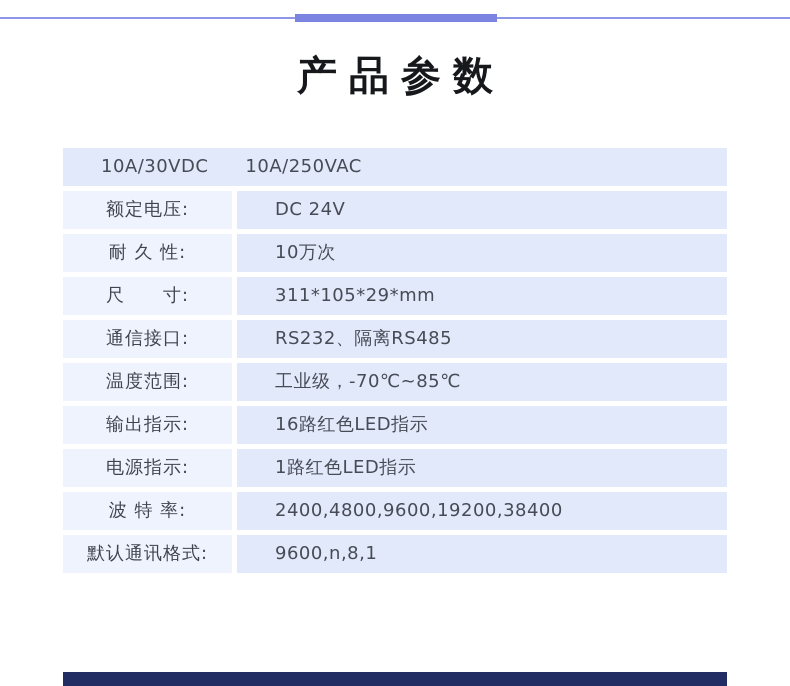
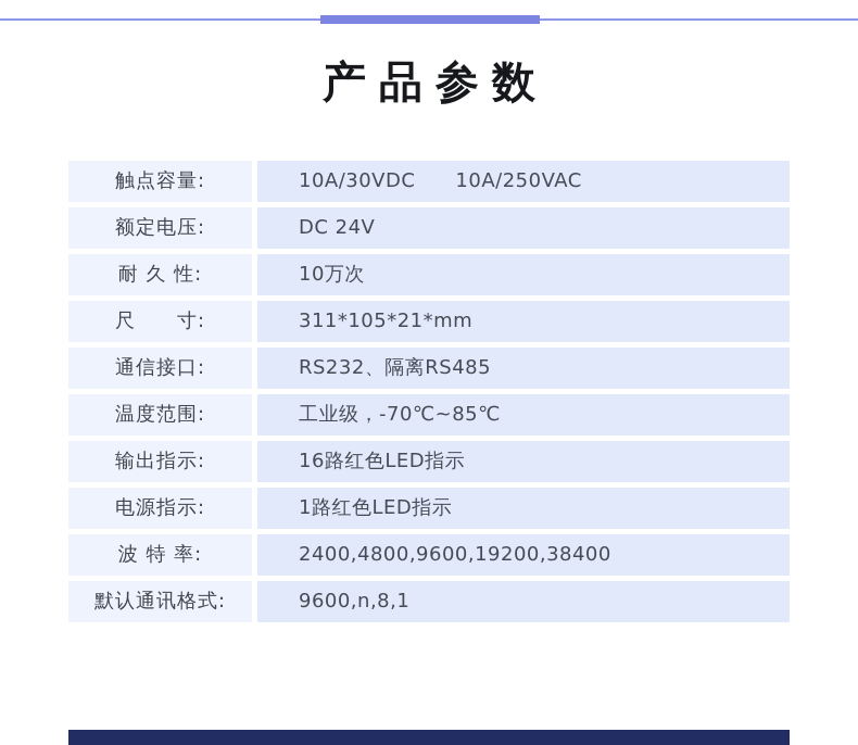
  产品参数
+ 触点容量:
  10A/30VDC 10A/250VAC
  额定电压:
  DC 24V
  耐 久 性:
  10万次
  尺 寸:
- 311*105*29*mm
+ 311*105*21*mm
  通信接口:
  RS232、隔离RS485
  温度范围:
  工业级，-70℃~85℃
  输出指示:
  16路红色LED指示
  电源指示:
  1路红色LED指示
  波 特 率:
  2400,4800,9600,19200,38400
  默认通讯格式:
  9600,n,8,1
